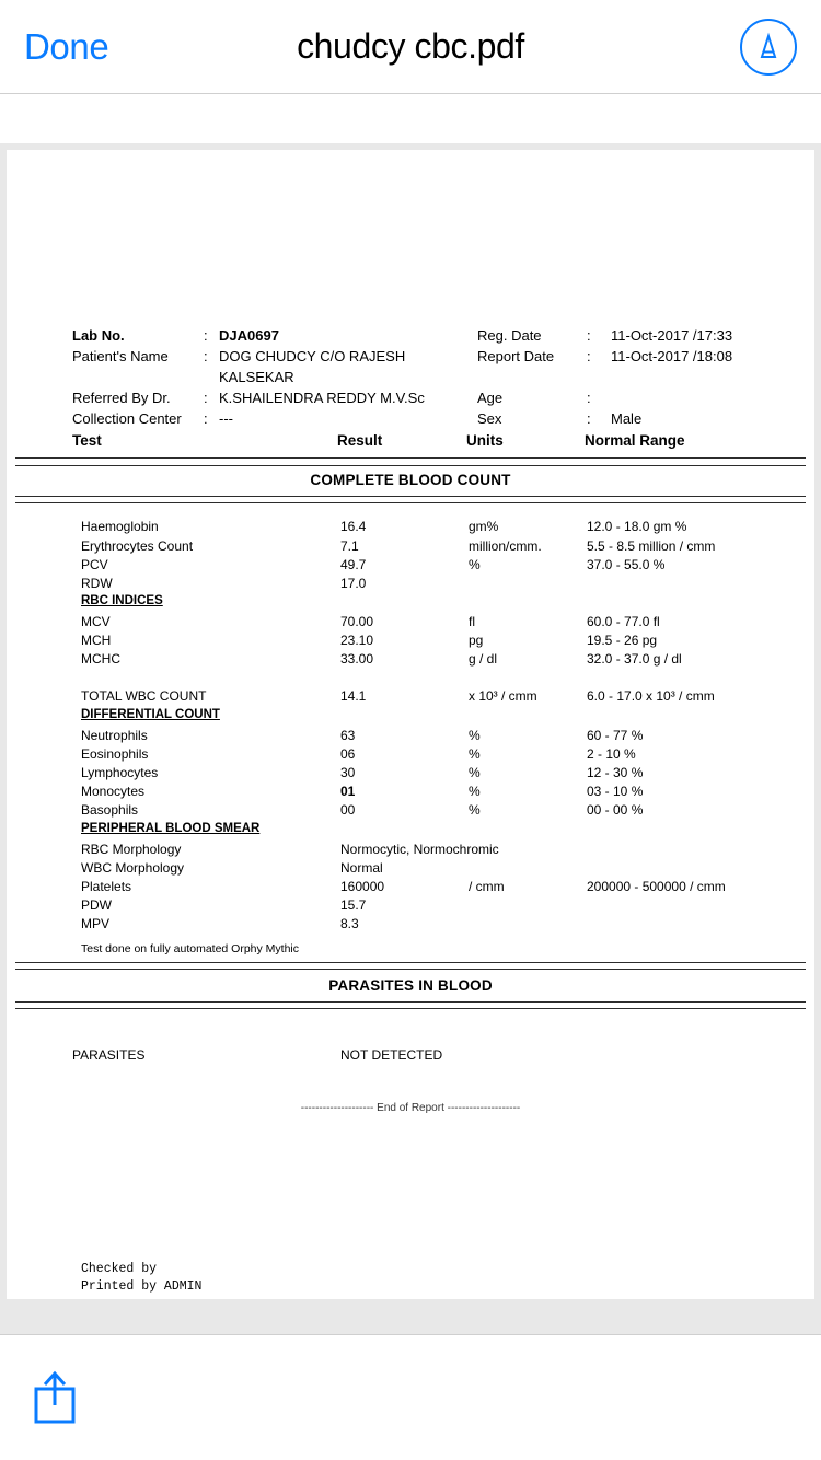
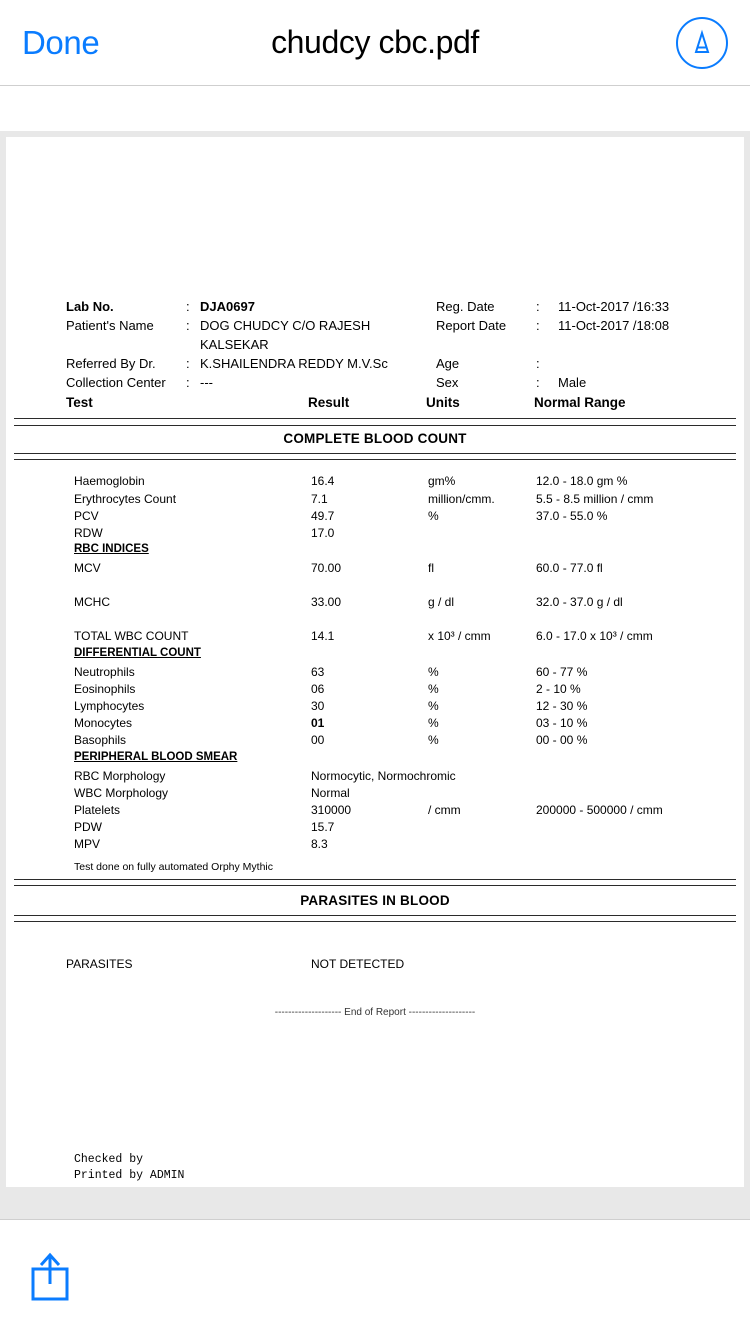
  Done
  chudcy cbc.pdf
  Lab No.
  :
  DJA0697
  Reg. Date
  :
- 11-Oct-2017 /17:33
+ 11-Oct-2017 /16:33
  Patient's Name
  :
  DOG CHUDCY C/O RAJESH KALSEKAR
  Report Date
  :
  11-Oct-2017 /18:08
  Referred By Dr.
  :
  K.SHAILENDRA REDDY M.V.Sc
  Age
  :
  Collection Center
  :
  ---
  Sex
  :
  Male
  Test
  Result
  Units
  Normal Range
  COMPLETE BLOOD COUNT
  Haemoglobin
  16.4
  gm%
  12.0 - 18.0 gm %
  Erythrocytes Count
  7.1
  million/cmm.
  5.5 - 8.5 million / cmm
  PCV
  49.7
  %
  37.0 - 55.0 %
  RDW
  17.0
  RBC INDICES
  MCV
  70.00
  fl
  60.0 - 77.0 fl
- MCH
- 23.10
- pg
- 19.5 - 26 pg
  MCHC
  33.00
  g / dl
  32.0 - 37.0 g / dl
  TOTAL WBC COUNT
  14.1
  x 10³ / cmm
  6.0 - 17.0 x 10³ / cmm
  DIFFERENTIAL COUNT
  Neutrophils
  63
  %
  60 - 77 %
  Eosinophils
  06
  %
  2 - 10 %
  Lymphocytes
  30
  %
  12 - 30 %
  Monocytes
  01
  %
  03 - 10 %
  Basophils
  00
  %
  00 - 00 %
  PERIPHERAL BLOOD SMEAR
  RBC Morphology
  Normocytic, Normochromic
  WBC Morphology
  Normal
  Platelets
- 160000
+ 310000
  / cmm
  200000 - 500000 / cmm
  PDW
  15.7
  MPV
  8.3
  Test done on fully automated Orphy Mythic
  PARASITES IN BLOOD
  PARASITES
  NOT DETECTED
  -------------------- End of Report --------------------
  Checked by
  Printed by ADMIN
